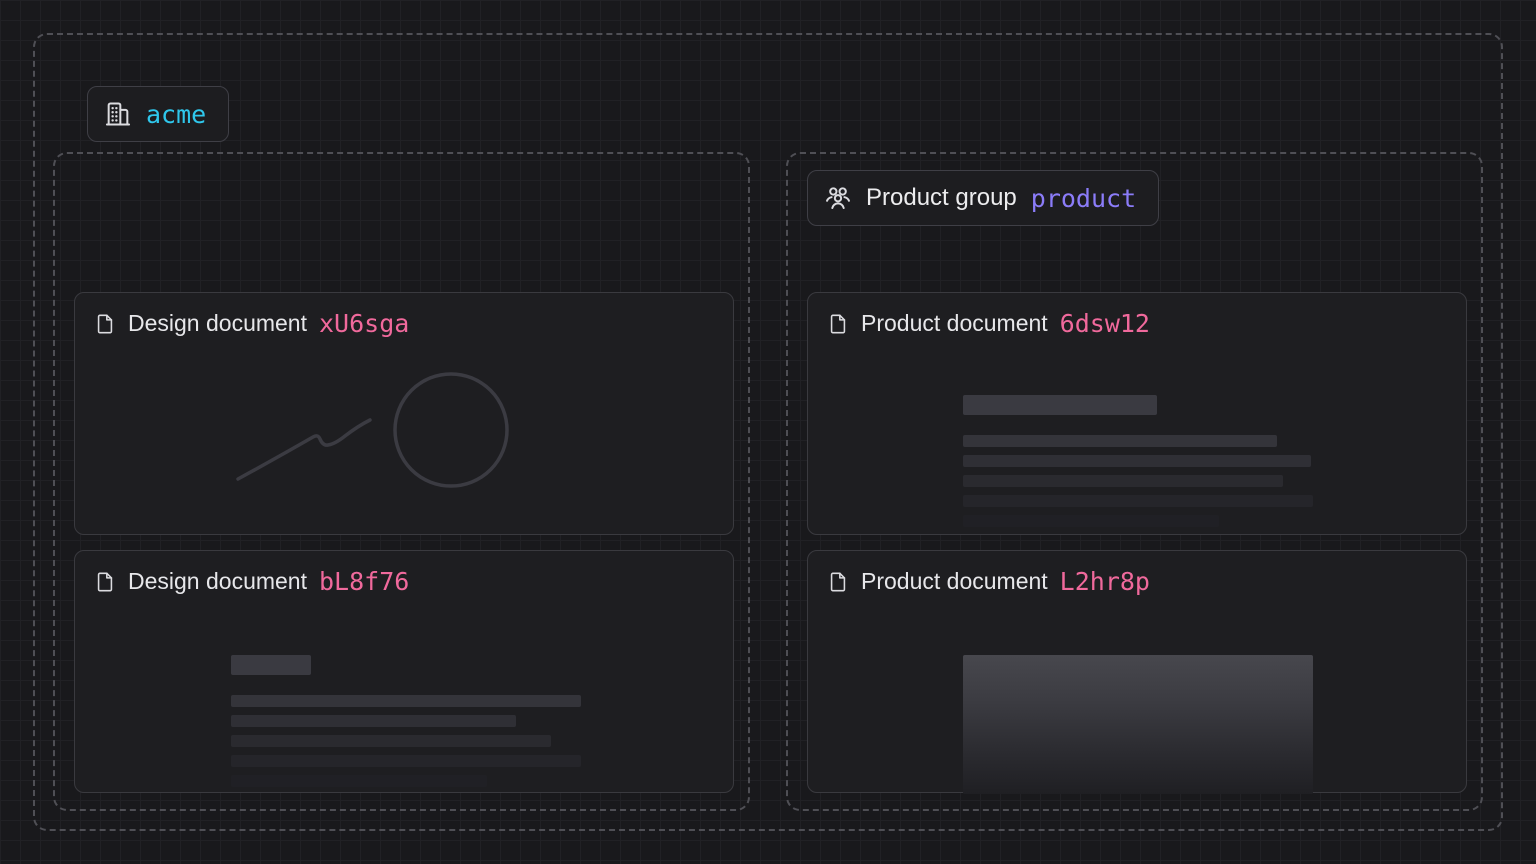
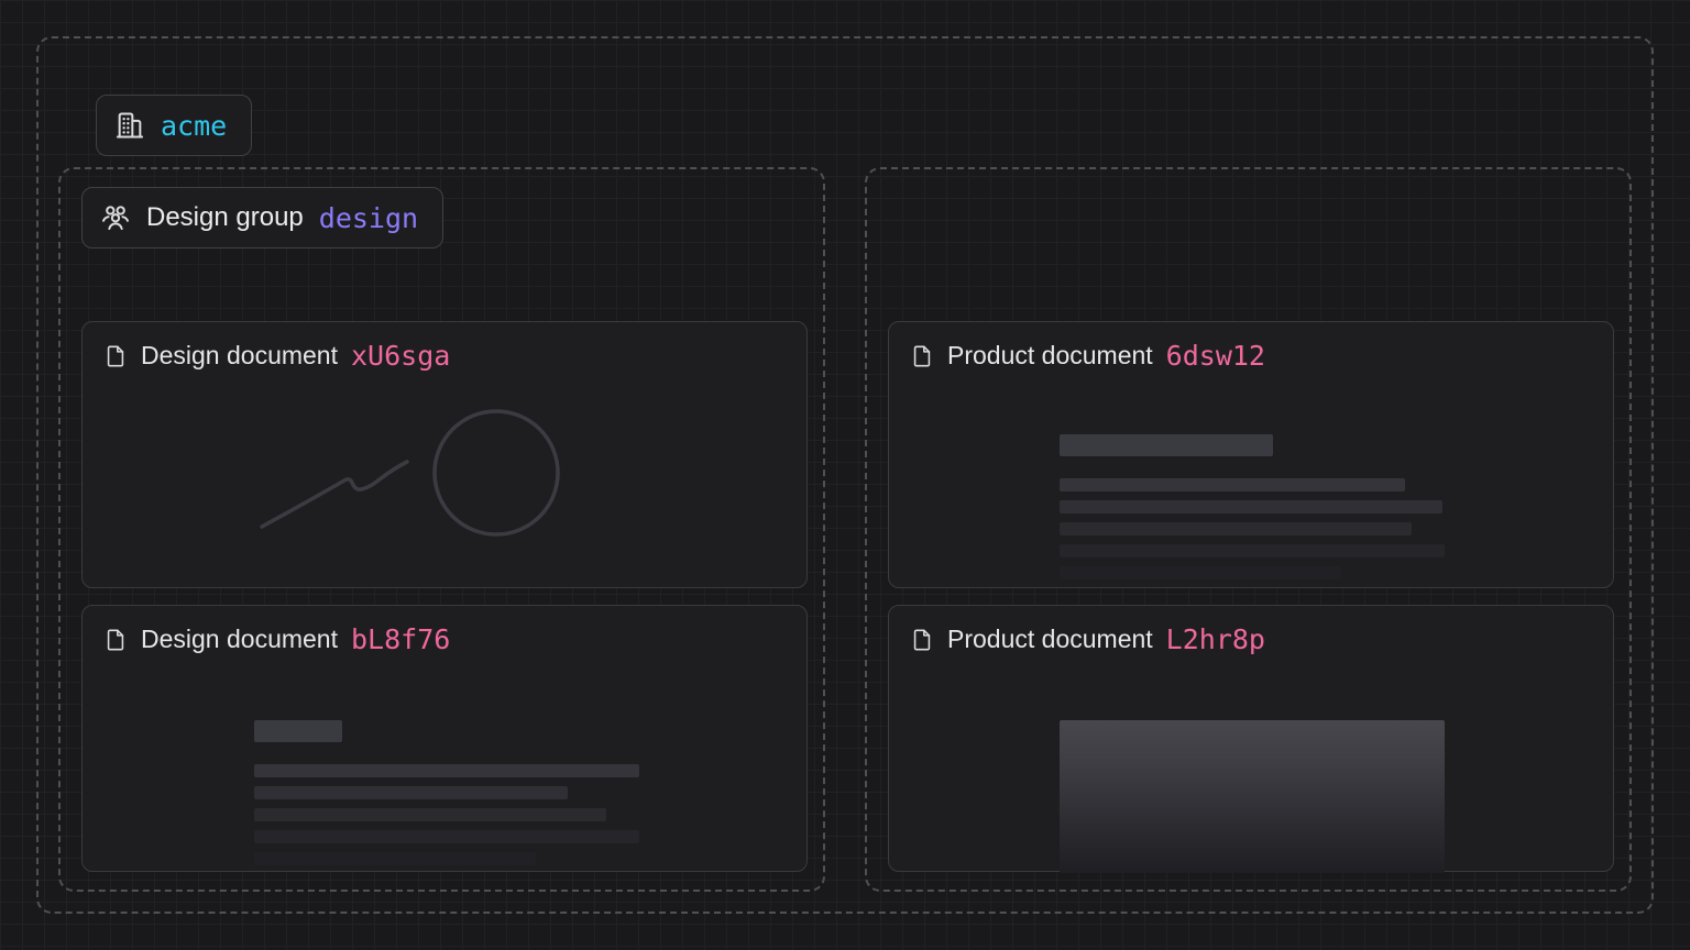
  acme
+ Design group
+ design
  Design document
  xU6sga
  Design document
  bL8f76
- Product group
- product
  Product document
  6dsw12
  Product document
  L2hr8p
